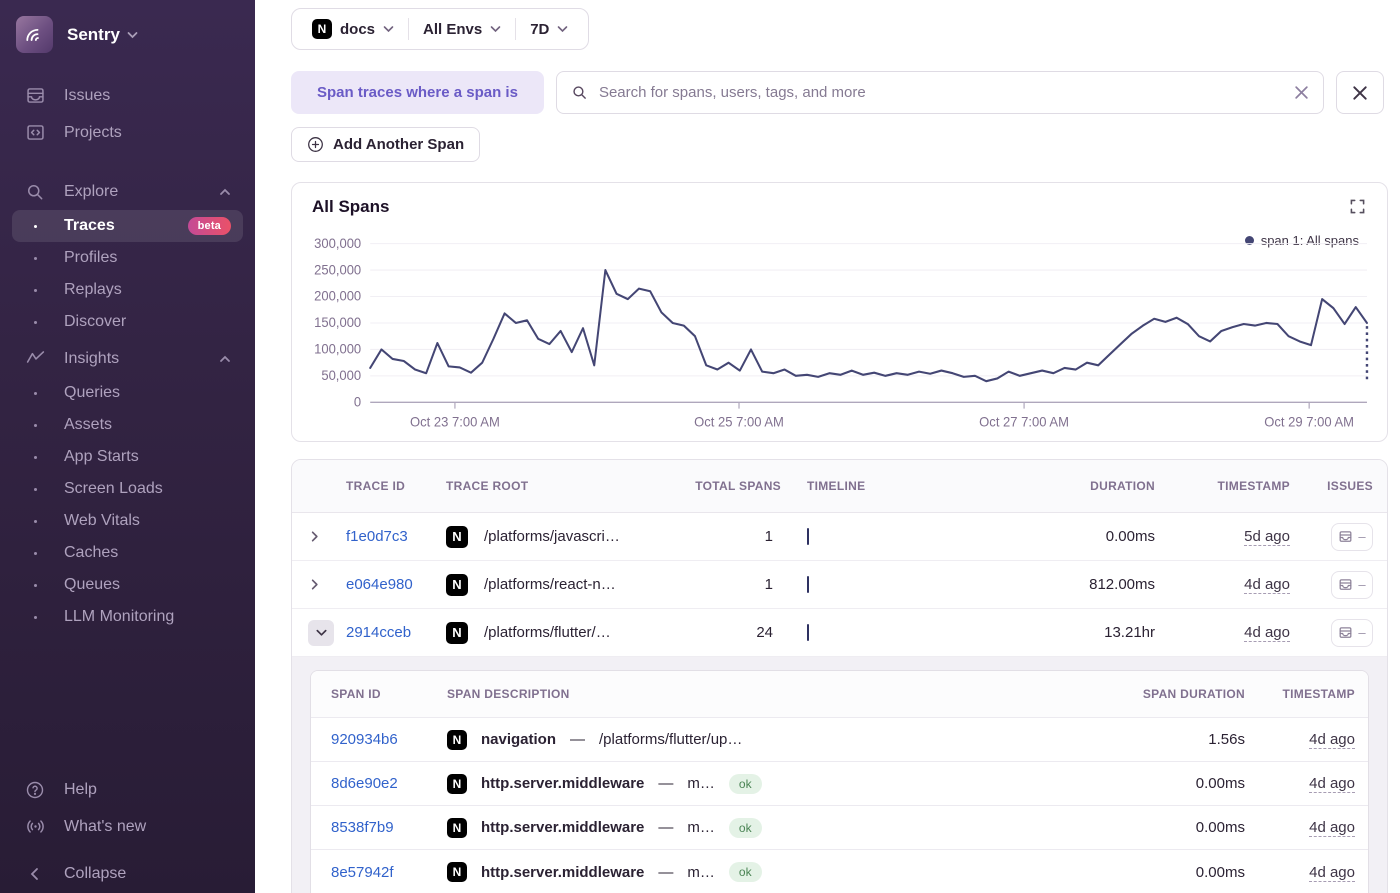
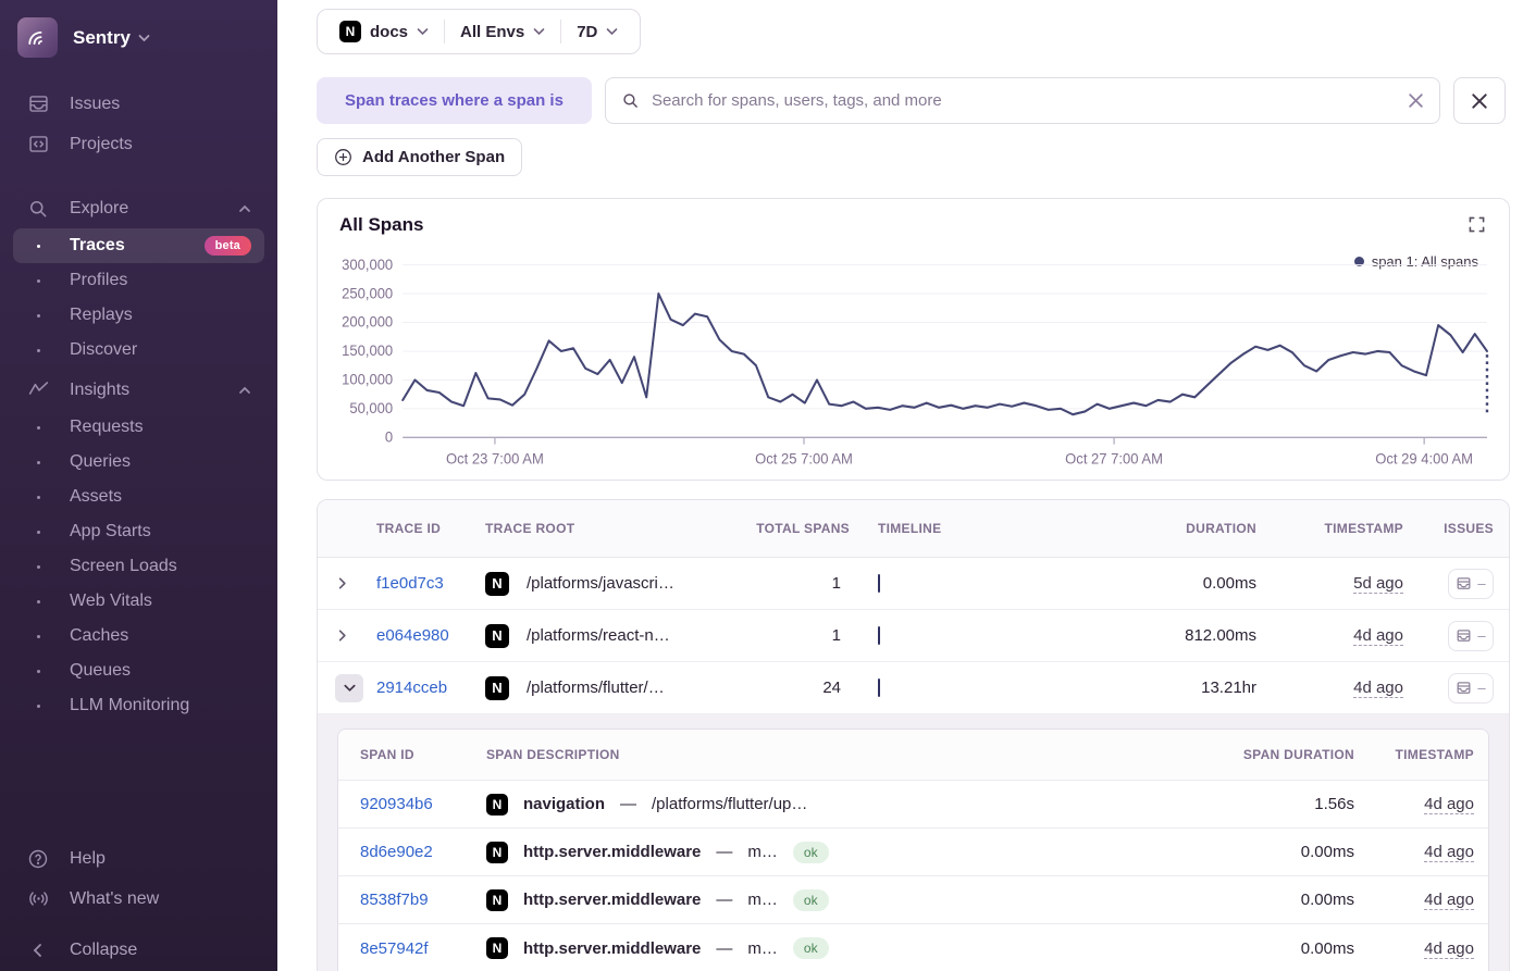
  Sentry
  Issues
  Projects
  Explore
  Traces
  beta
  Profiles
  Replays
  Discover
  Insights
+ Requests
  Queries
  Assets
  App Starts
  Screen Loads
  Web Vitals
  Caches
  Queues
  LLM Monitoring
  Help
  What's new
  Collapse
  N
  docs
  All Envs
  7D
  Span traces where a span is
  Search for spans, users, tags, and more
  Add Another Span
  All Spans
  span 1: All spans
  0
  50,000
  100,000
  150,000
  200,000
  250,000
  300,000
  Oct 23 7:00 AM
  Oct 25 7:00 AM
  Oct 27 7:00 AM
- Oct 29 7:00 AM
+ Oct 29 4:00 AM
  TRACE ID
  TRACE ROOT
  TOTAL SPANS
  TIMELINE
  DURATION
  TIMESTAMP
  ISSUES
  f1e0d7c3
  N
  /platforms/javascri…
  1
  0.00ms
  5d ago
  –
  e064e980
  N
  /platforms/react-n…
  1
  812.00ms
  4d ago
  –
  2914cceb
  N
  /platforms/flutter/…
  24
  13.21hr
  4d ago
  –
  SPAN ID
  SPAN DESCRIPTION
  SPAN DURATION
  TIMESTAMP
  920934b6
  N
  navigation
  —
  /platforms/flutter/up…
  1.56s
  4d ago
  8d6e90e2
  N
  http.server.middleware
  —
  m…
  ok
  0.00ms
  4d ago
  8538f7b9
  N
  http.server.middleware
  —
  m…
  ok
  0.00ms
  4d ago
  8e57942f
  N
  http.server.middleware
  —
  m…
  ok
  0.00ms
  4d ago
